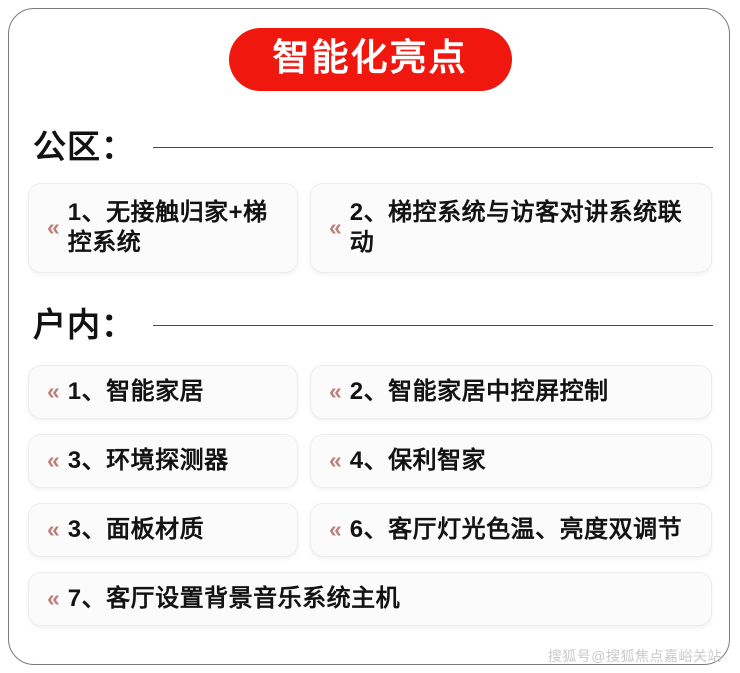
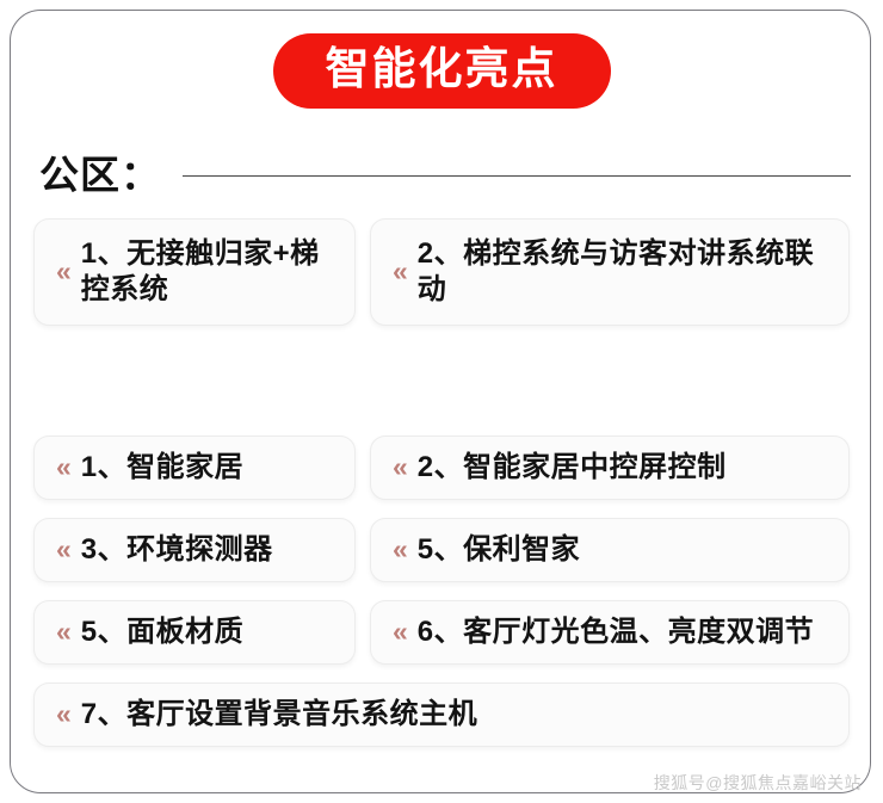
  智能化亮点
  公区：
  «
  1、无接触归家+梯控系统
  «
  2、梯控系统与访客对讲系统联动
- 户内：
  «
  1、智能家居
  «
  2、智能家居中控屏控制
  «
  3、环境探测器
  «
- 4、保利智家
+ 5、保利智家
  «
- 3、面板材质
+ 5、面板材质
  «
  6、客厅灯光色温、亮度双调节
  «
  7、客厅设置背景音乐系统主机
  搜狐号@搜狐焦点嘉峪关站
